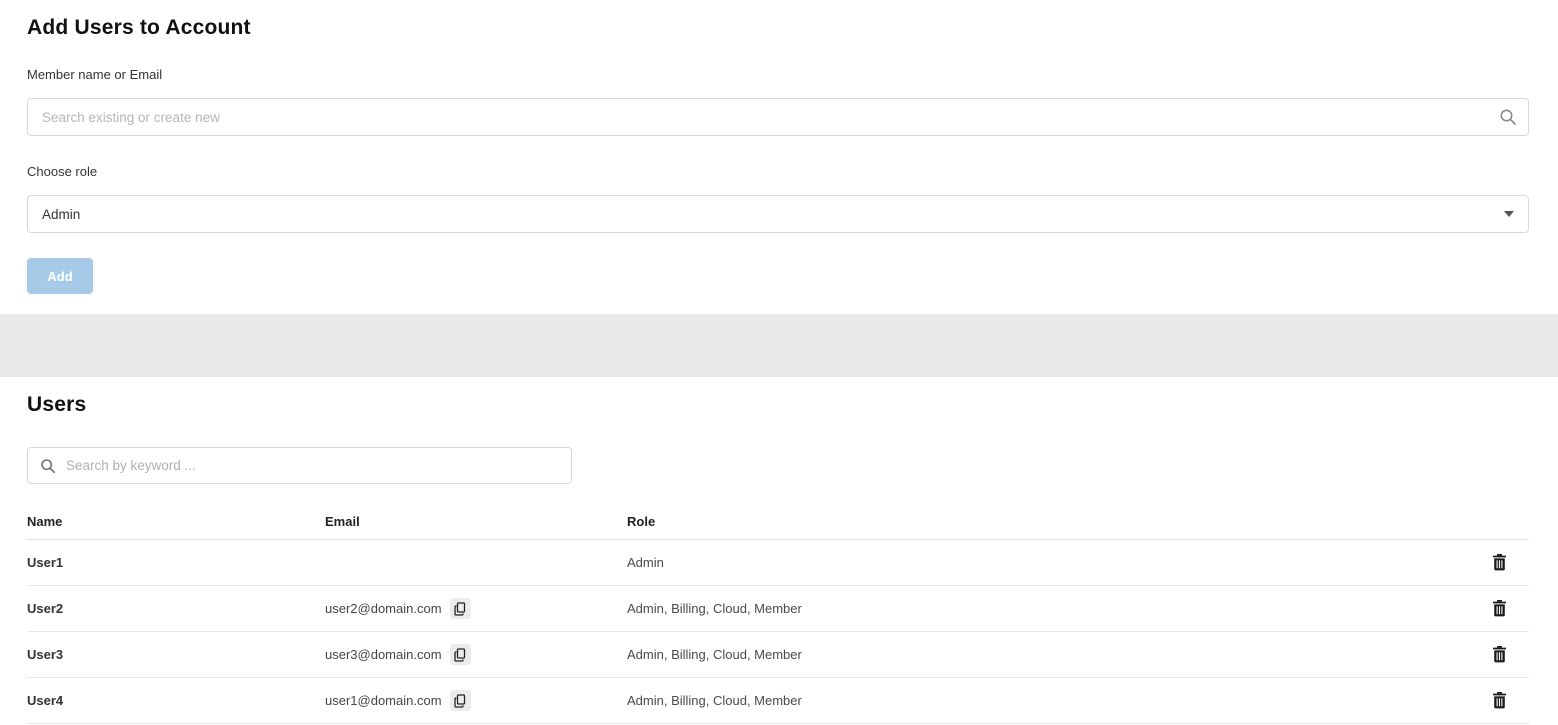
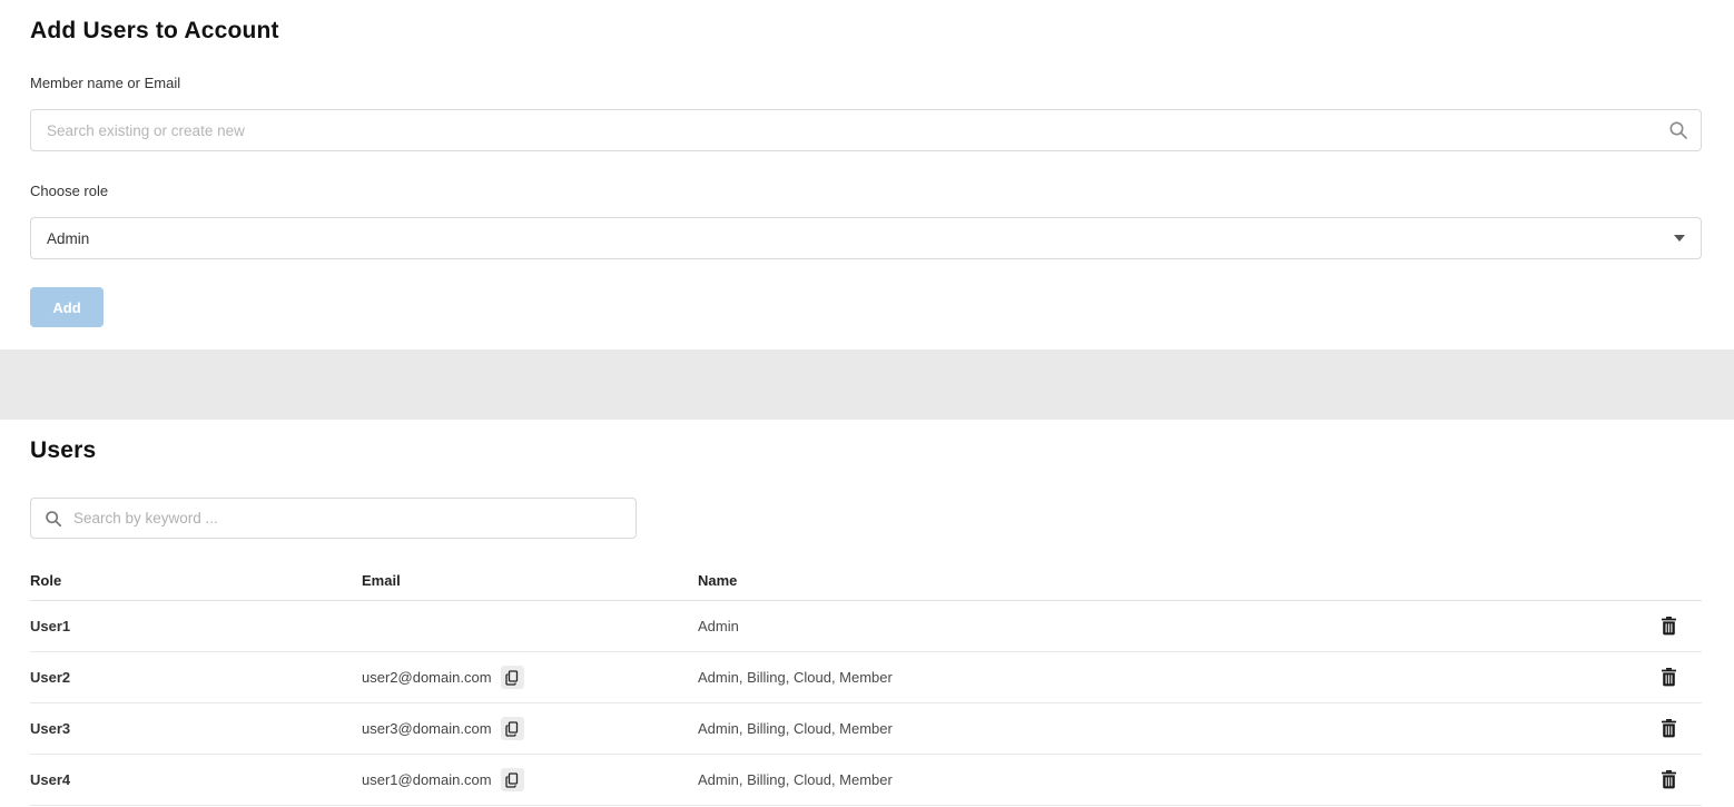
  Add Users to Account
  Member name or Email
  Search existing or create new
  Choose role
  Admin
  Add
  Users
  Search by keyword ...
- Name
+ Role
  Email
- Role
+ Name
  User1
  Admin
  User2
  user2@domain.com
  Admin, Billing, Cloud, Member
  User3
  user3@domain.com
  Admin, Billing, Cloud, Member
  User4
  user1@domain.com
  Admin, Billing, Cloud, Member
